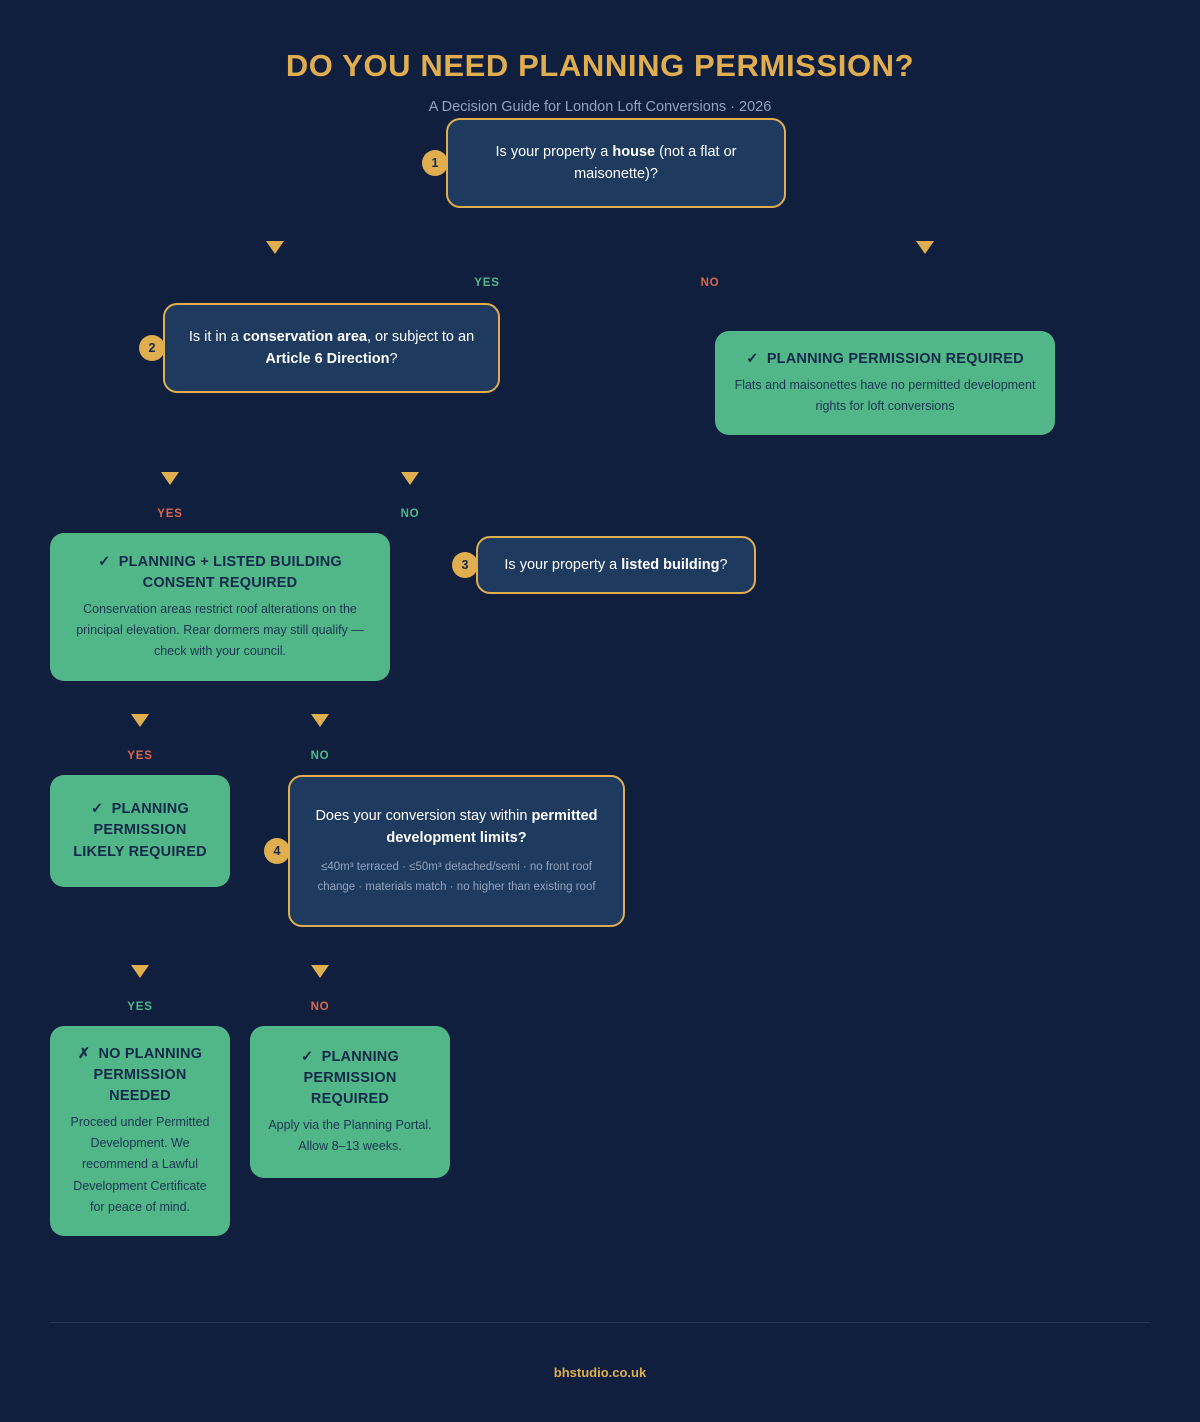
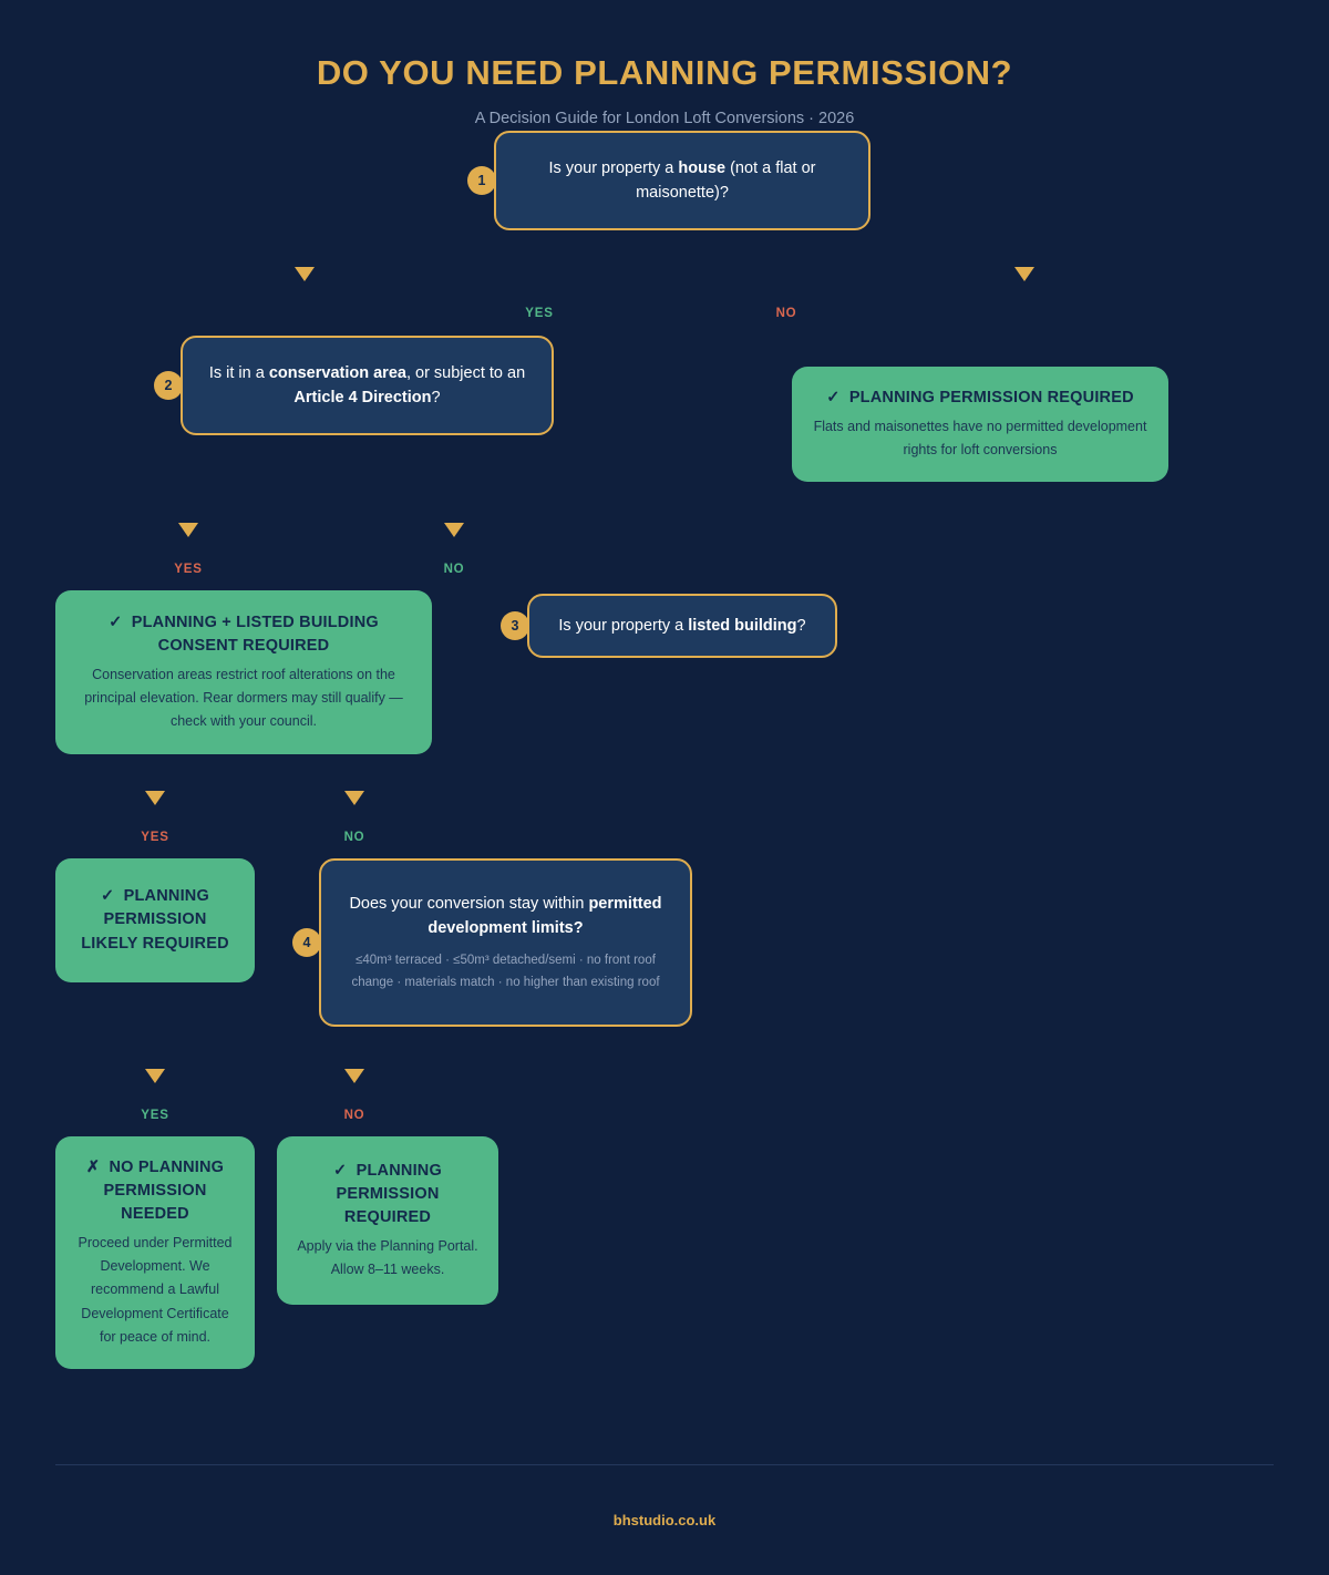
  DO YOU NEED PLANNING PERMISSION?
  A Decision Guide for London Loft Conversions · 2026
  1
  Is your property a house (not a flat or maisonette)?
  YES
  NO
  2
- Is it in a conservation area, or subject to an Article 6 Direction?
+ Is it in a conservation area, or subject to an Article 4 Direction?
  ✓ PLANNING PERMISSION REQUIRED
  Flats and maisonettes have no permitted development rights for loft conversions
  YES
  NO
  ✓ PLANNING + LISTED BUILDING CONSENT REQUIRED
  Conservation areas restrict roof alterations on the principal elevation. Rear dormers may still qualify — check with your council.
  3
  Is your property a listed building?
  YES
  NO
  ✓ PLANNING PERMISSION LIKELY REQUIRED
  4
  Does your conversion stay within permitted development limits?
  ≤40m³ terraced · ≤50m³ detached/semi · no front roof change · materials match · no higher than existing roof
  YES
  NO
  ✗ NO PLANNING PERMISSION NEEDED
  Proceed under Permitted Development. We recommend a Lawful Development Certificate for peace of mind.
  ✓ PLANNING PERMISSION REQUIRED
- Apply via the Planning Portal. Allow 8–13 weeks.
+ Apply via the Planning Portal. Allow 8–11 weeks.
  bhstudio.co.uk
